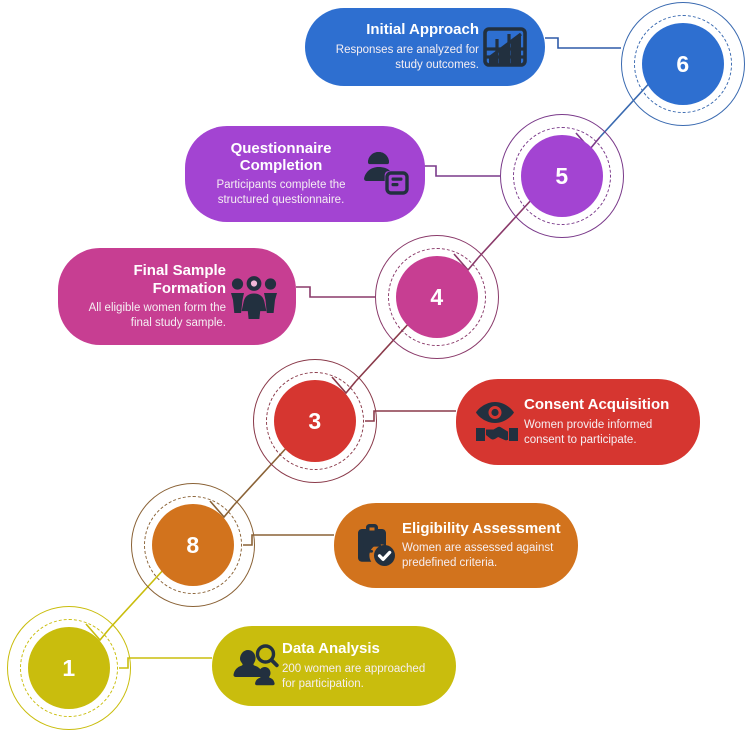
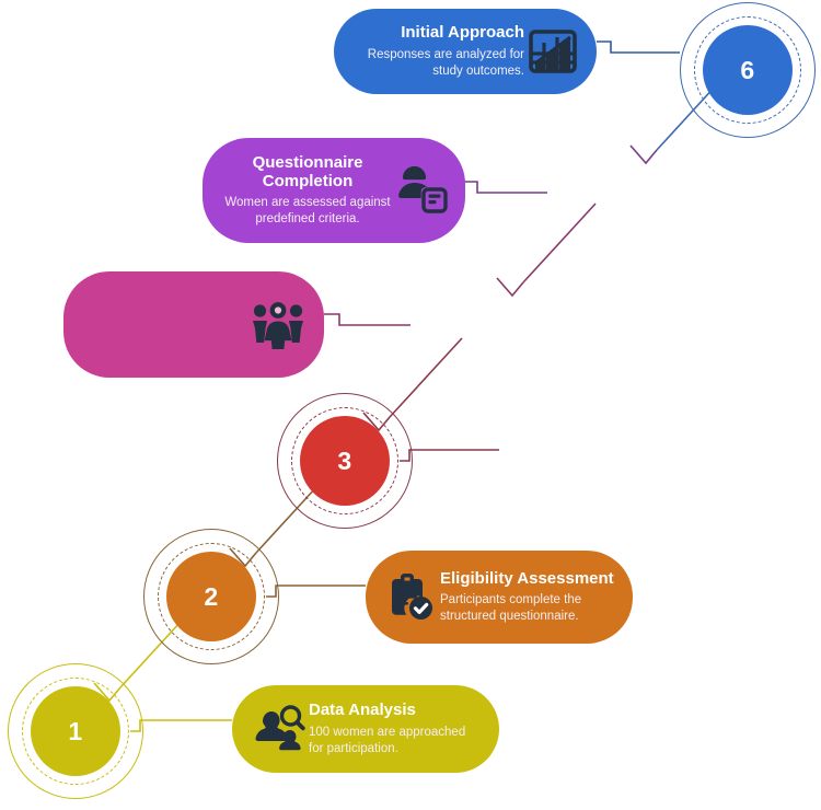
  1
- 8
+ 2
  3
- 4
- 5
  6
  Data Analysis
- 200 women are approached for participation.
+ 100 women are approached for participation.
  Eligibility Assessment
- Women are assessed against predefined criteria.
+ Participants complete the structured questionnaire.
- Consent Acquisition
- Women provide informed consent to participate.
- Final Sample Formation
- All eligible women form the final study sample.
  Questionnaire Completion
- Participants complete the structured questionnaire.
+ Women are assessed against predefined criteria.
  Initial Approach
  Responses are analyzed for study outcomes.
